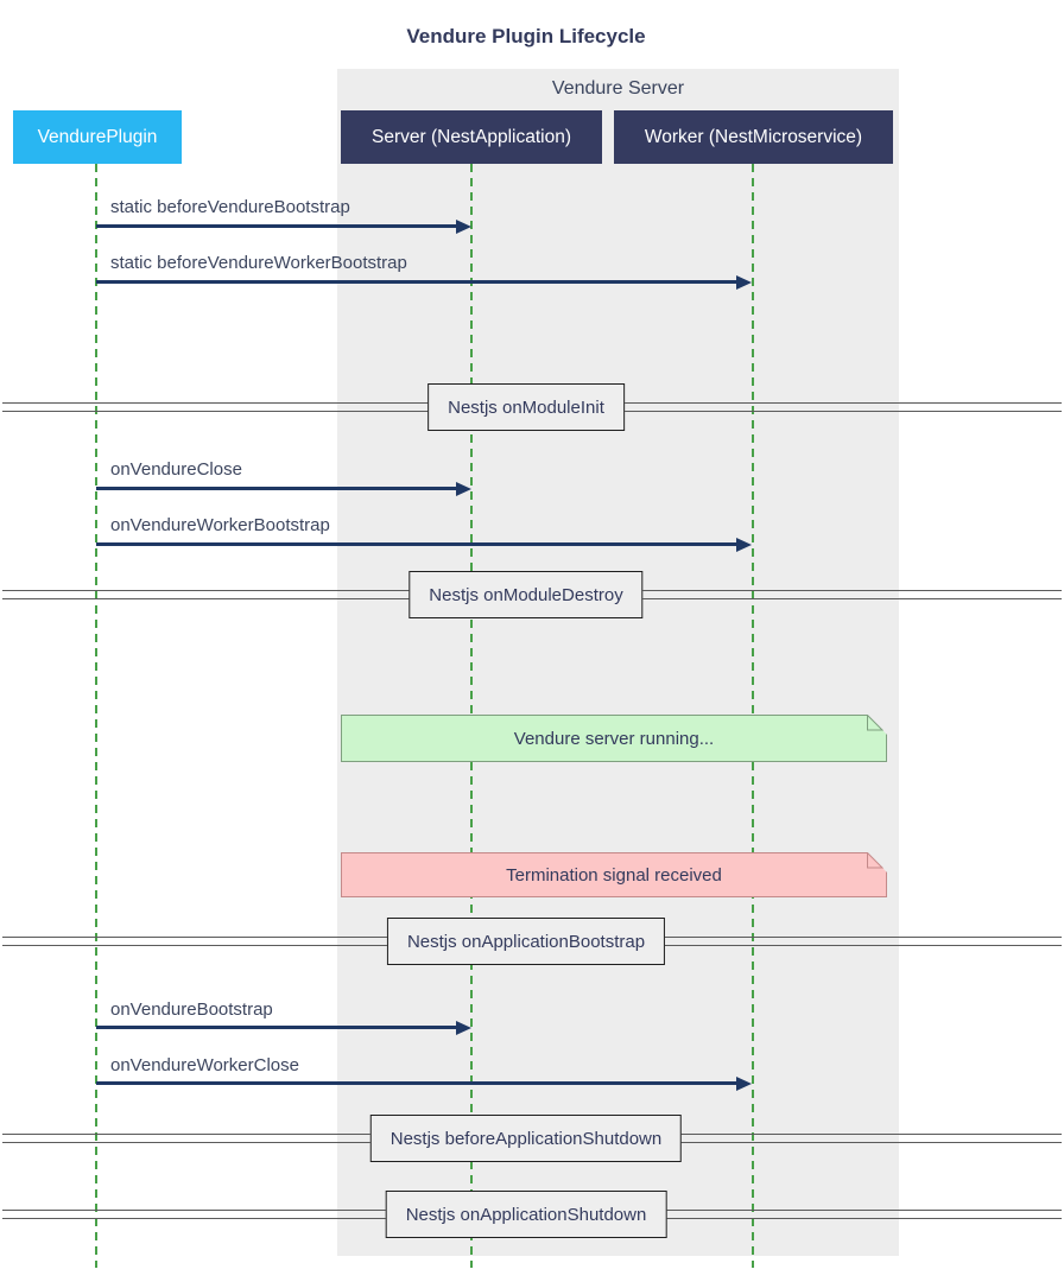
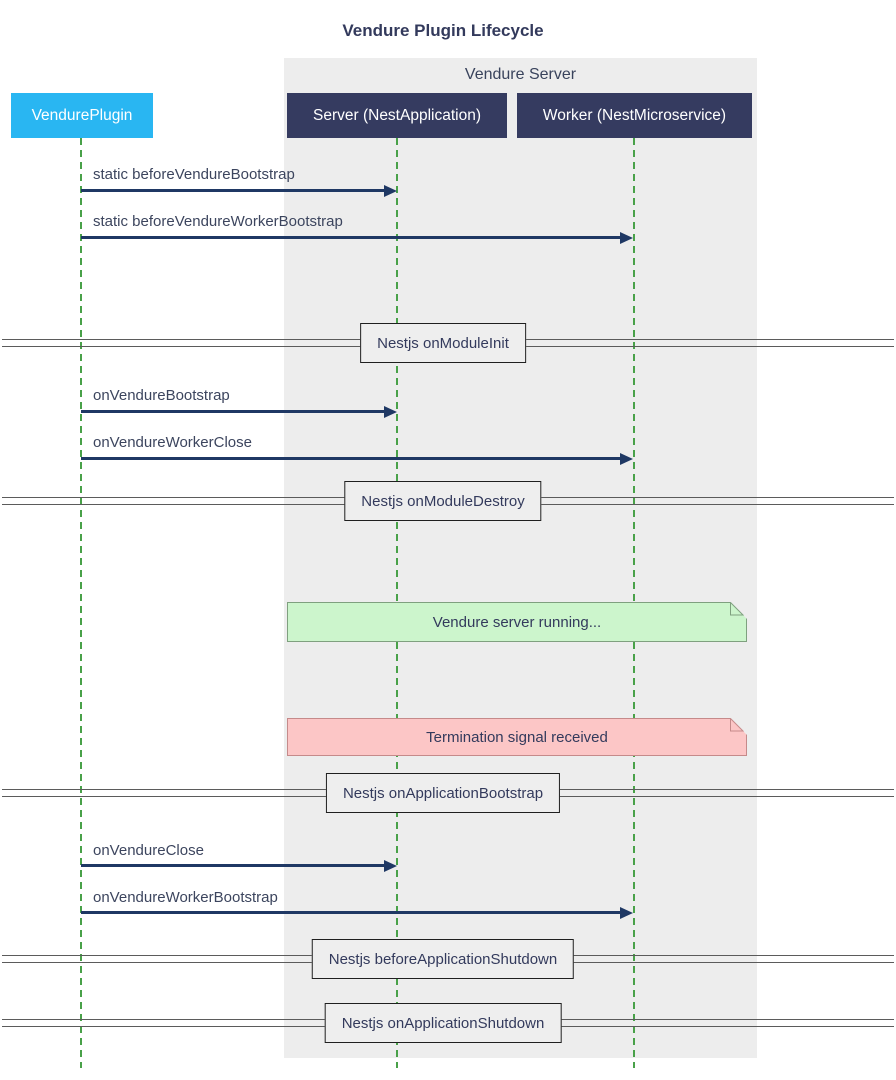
  Vendure Plugin Lifecycle
  Vendure Server
  VendurePlugin
  Server (NestApplication)
  Worker (NestMicroservice)
  static beforeVendureBootstrap
  static beforeVendureWorkerBootstrap
  Nestjs onModuleInit
- onVendureClose
+ onVendureBootstrap
- onVendureWorkerBootstrap
+ onVendureWorkerClose
  Nestjs onModuleDestroy
  Vendure server running...
  Termination signal received
  Nestjs onApplicationBootstrap
- onVendureBootstrap
+ onVendureClose
- onVendureWorkerClose
+ onVendureWorkerBootstrap
  Nestjs beforeApplicationShutdown
  Nestjs onApplicationShutdown
